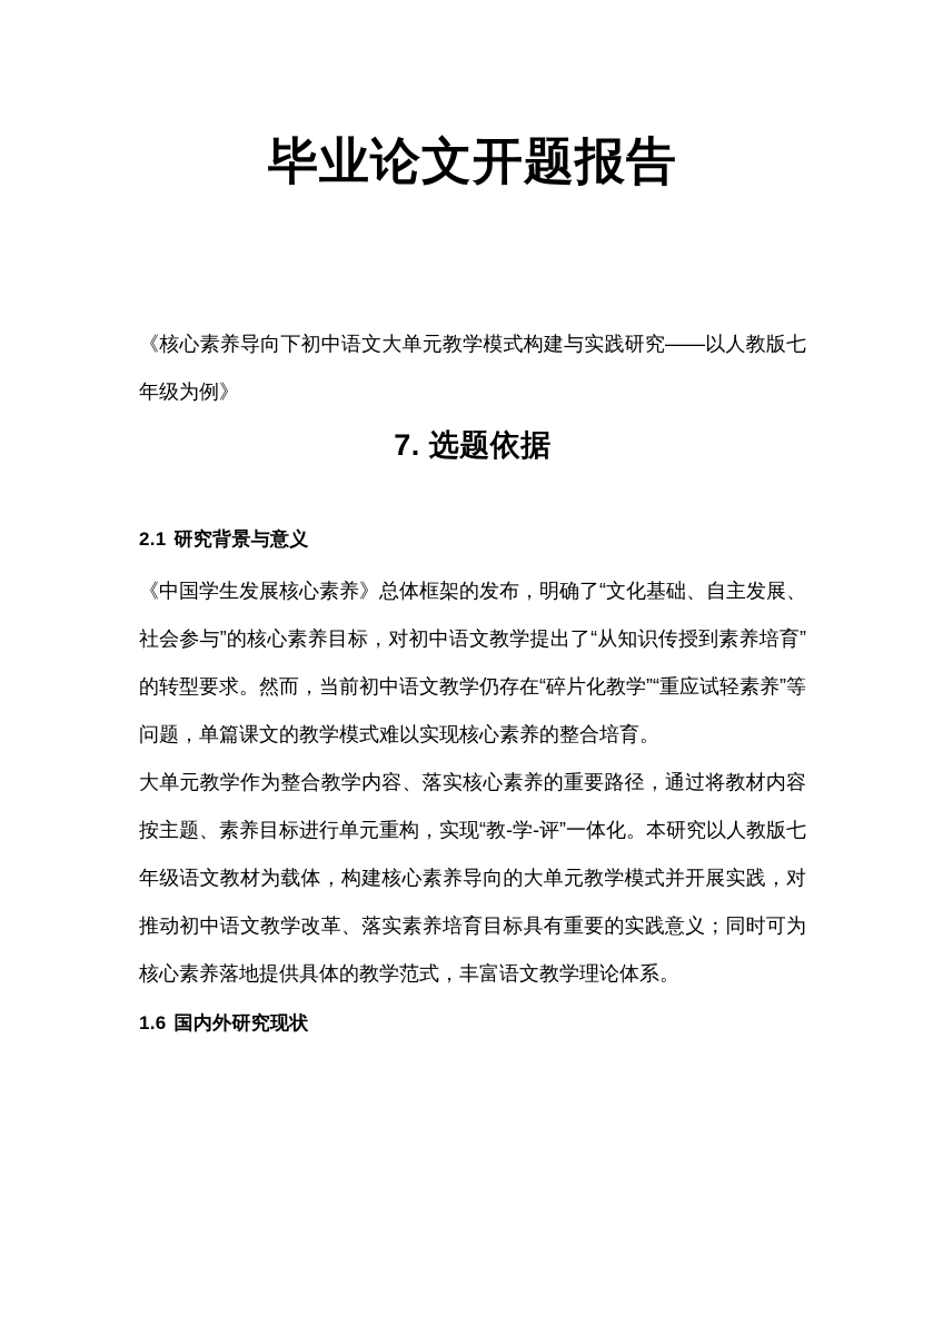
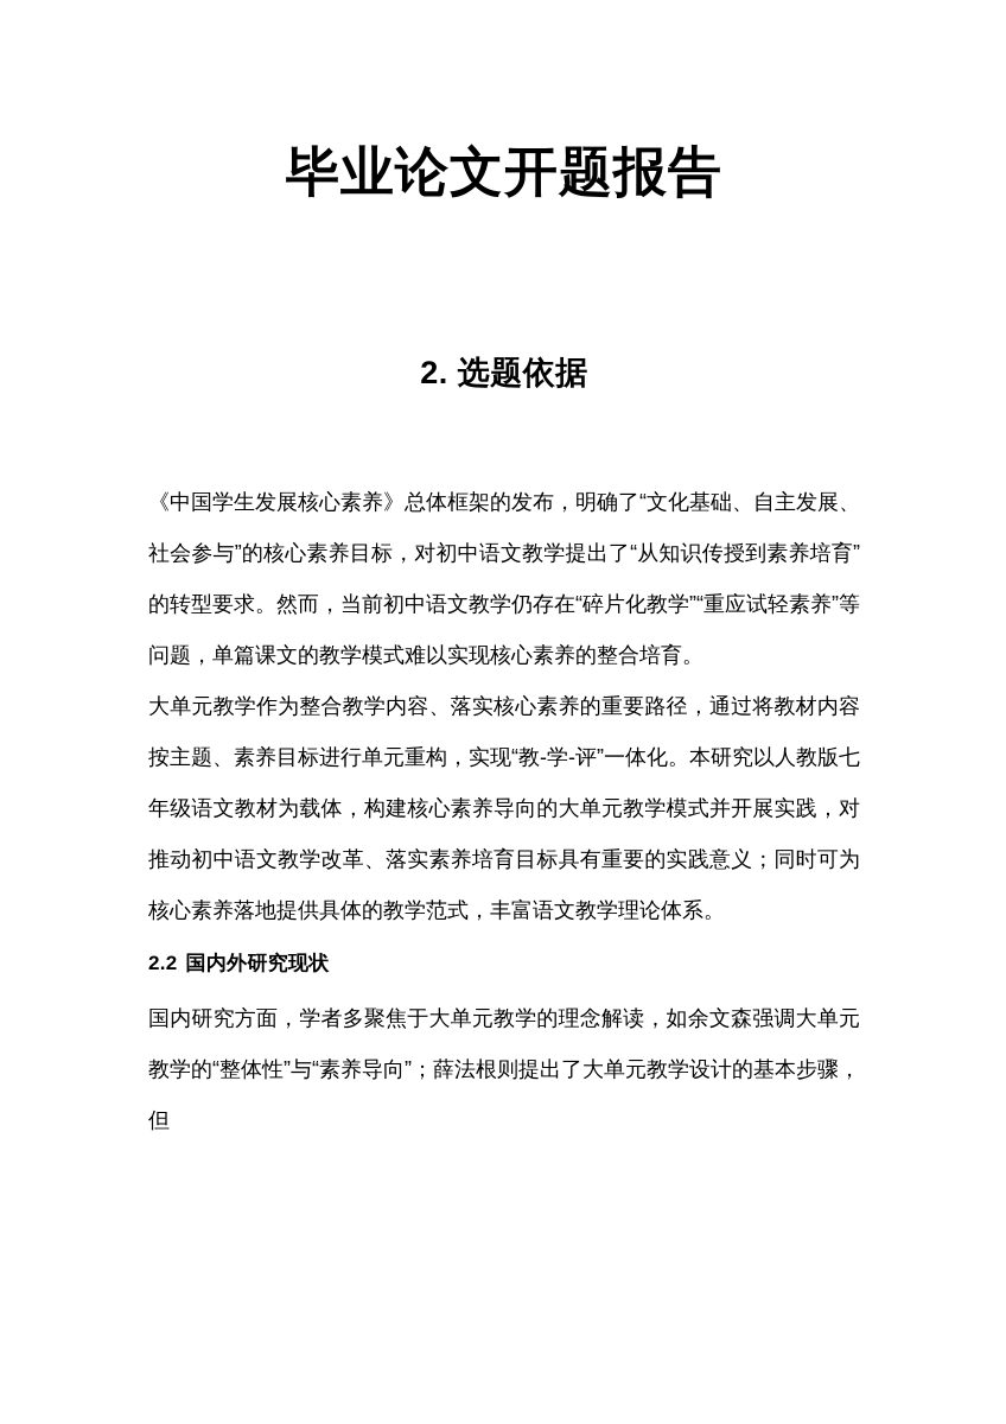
  毕业论文开题报告
- 《核心素养导向下初中语文大单元教学模式构建与实践研究——以人教版七年级为例》
- 7. 选题依据
+ 2. 选题依据
- 2.1 研究背景与意义
  《中国学生发展核心素养》总体框架的发布，明确了“文化基础、自主发展、社会参与”的核心素养目标，对初中语文教学提出了“从知识传授到素养培育”的转型要求。然而，当前初中语文教学仍存在“碎片化教学”“重应试轻素养”等问题，单篇课文的教学模式难以实现核心素养的整合培育。
  大单元教学作为整合教学内容、落实核心素养的重要路径，通过将教材内容按主题、素养目标进行单元重构，实现“教-学-评”一体化。本研究以人教版七年级语文教材为载体，构建核心素养导向的大单元教学模式并开展实践，对推动初中语文教学改革、落实素养培育目标具有重要的实践意义；同时可为核心素养落地提供具体的教学范式，丰富语文教学理论体系。
- 1.6 国内外研究现状
+ 2.2 国内外研究现状
+ 国内研究方面，学者多聚焦于大单元教学的理念解读，如余文森强调大单元教学的“整体性”与“素养导向”；薛法根则提出了大单元教学设计的基本步骤，但
